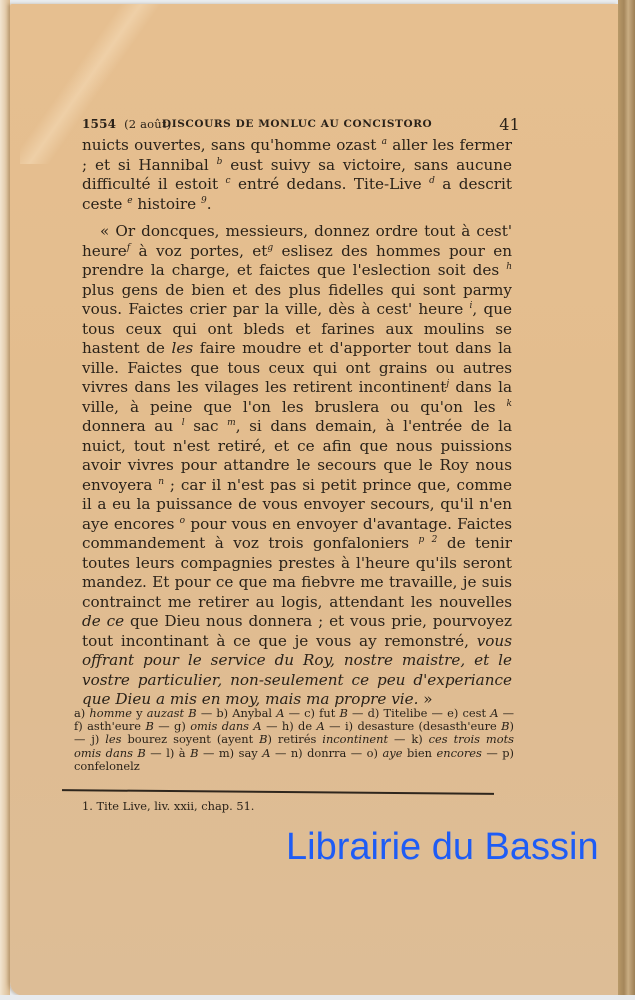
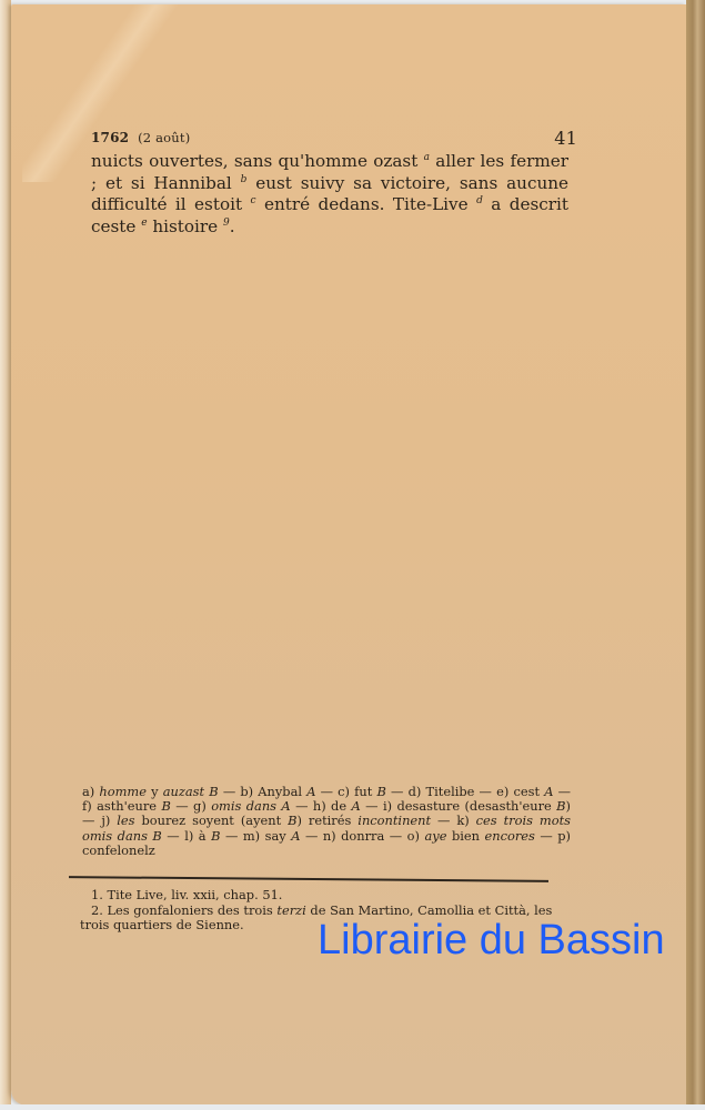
- 1554 (2 août)
+ 1762 (2 août)
- DISCOURS DE MONLUC AU CONCISTORO
  41
  nuicts ouvertes, sans qu'homme ozast a aller les fermer ; et si Hannibal b eust suivy sa victoire, sans aucune difficulté il estoit c entré dedans. Tite-Live d a descrit ceste e histoire 9.
- « Or doncques, messieurs, donnez ordre tout à cest' heuref à voz portes, etg eslisez des hommes pour en prendre la charge, et faictes que l'eslection soit des h plus gens de bien et des plus fidelles qui sont parmy vous. Faictes crier par la ville, dès à cest' heure i, que tous ceux qui ont bleds et farines aux moulins se hastent de les faire moudre et d'apporter tout dans la ville. Faictes que tous ceux qui ont grains ou autres vivres dans les vilages les retirent incontinentj dans la ville, à peine que l'on les bruslera ou qu'on les k donnera au l sac m, si dans demain, à l'entrée de la nuict, tout n'est retiré, et ce afin que nous puissions avoir vivres pour attandre le secours que le Roy nous envoyera n ; car il n'est pas si petit prince que, comme il a eu la puissance de vous envoyer secours, qu'il n'en aye encores o pour vous en envoyer d'avantage. Faictes commandement à voz trois gonfaloniers p 2 de tenir toutes leurs compagnies prestes à l'heure qu'ils seront mandez. Et pour ce que ma fiebvre me travaille, je suis contrainct me retirer au logis, attendant les nouvelles de ce que Dieu nous donnera ; et vous prie, pourvoyez tout incontinant à ce que je vous ay remonstré, vous offrant pour le service du Roy, nostre maistre, et le vostre particulier, non-seulement ce peu d'experiance que Dieu a mis en moy, mais ma propre vie. »
  a) homme y auzast B — b) Anybal A — c) fut B — d) Titelibe — e) cest A — f) asth'eure B — g) omis dans A — h) de A — i) desasture (desasth'eure B) — j) les bourez soyent (ayent B) retirés incontinent — k) ces trois mots omis dans B — l) à B — m) say A — n) donrra — o) aye bien encores — p) confelonelz
  1. Tite Live, liv. xxii, chap. 51.
+ 2. Les gonfaloniers des trois terzi de San Martino, Camollia et Città, les trois quartiers de Sienne.
  Librairie du Bassin
